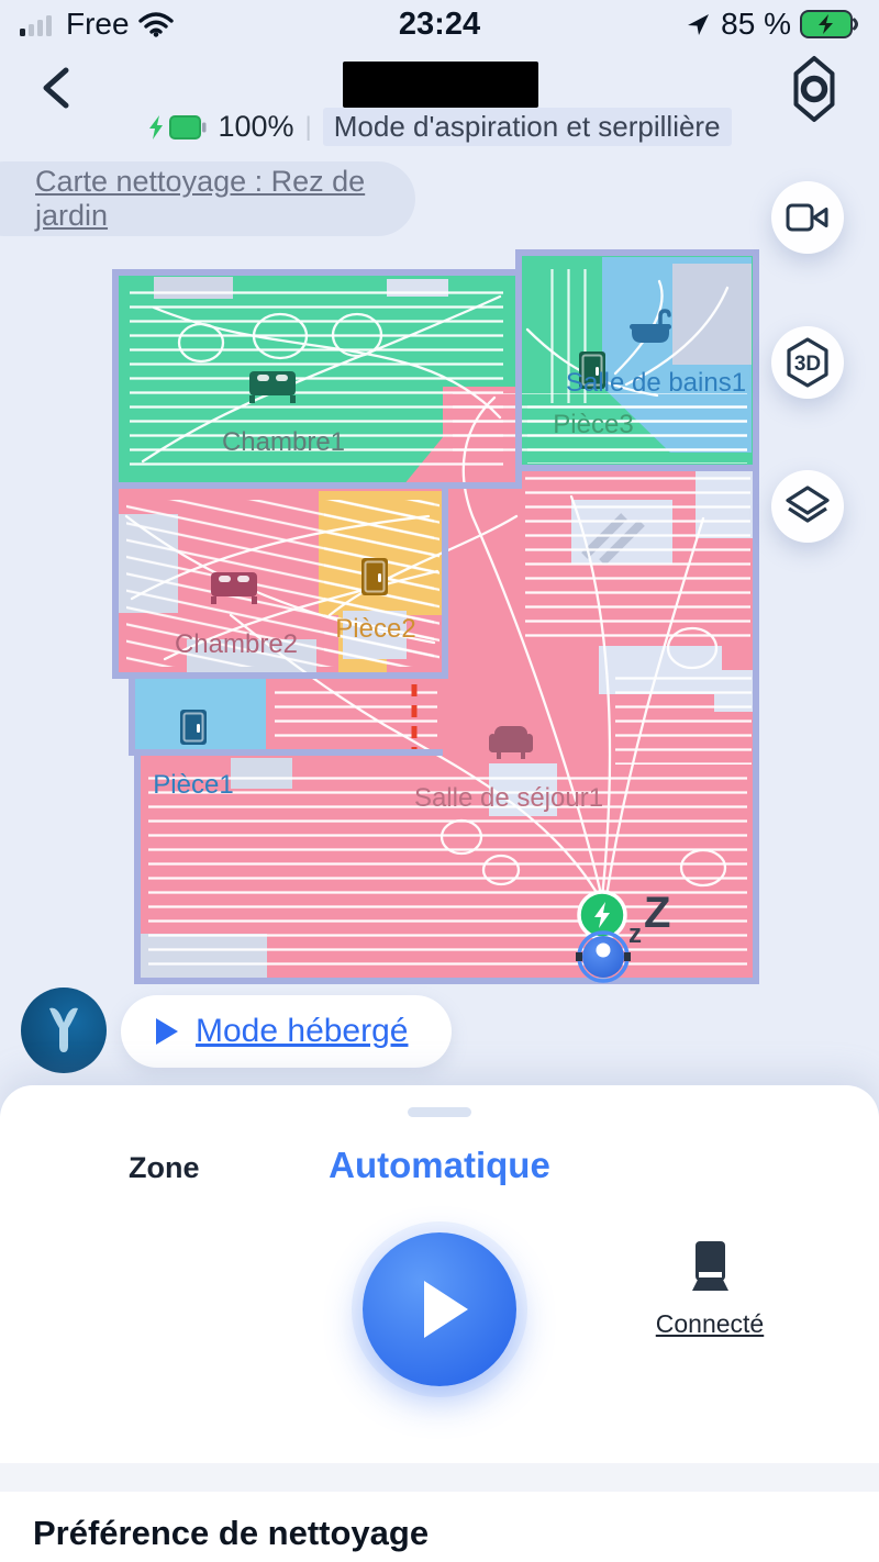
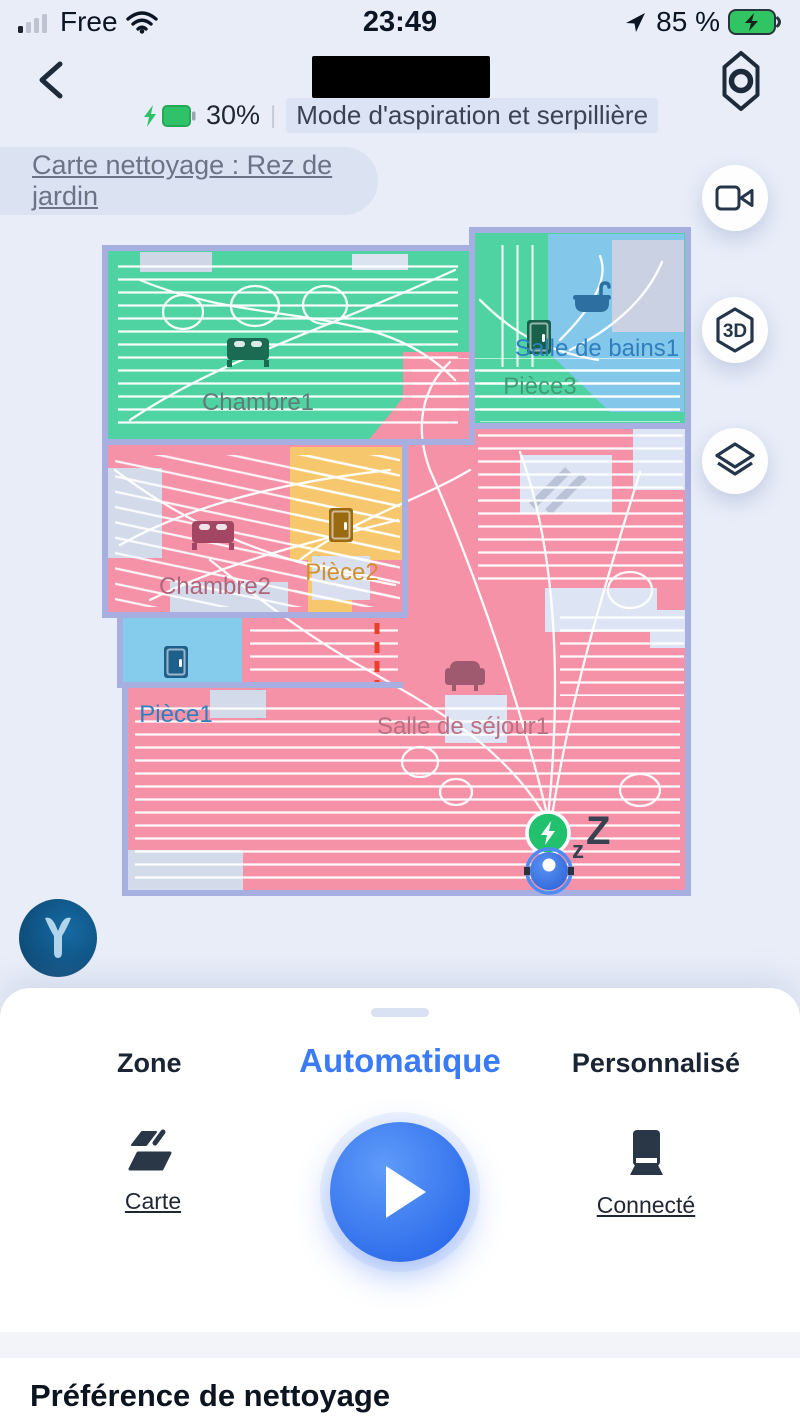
  Free
- 23:24
+ 23:49
  85 %
- 100%
+ 30%
  |
  Mode d'aspiration et serpillière
  Carte nettoyage : Rez de jardin
  Chambre1
  Pièce3
  Salle de bains1
  Chambre2
  Pièce2
  Pièce1
  Salle de séjour1
  z
  Z
  3D
- Mode hébergé
  Zone
  Automatique
+ Personnalisé
+ Carte
  Connecté
  Préférence de nettoyage
